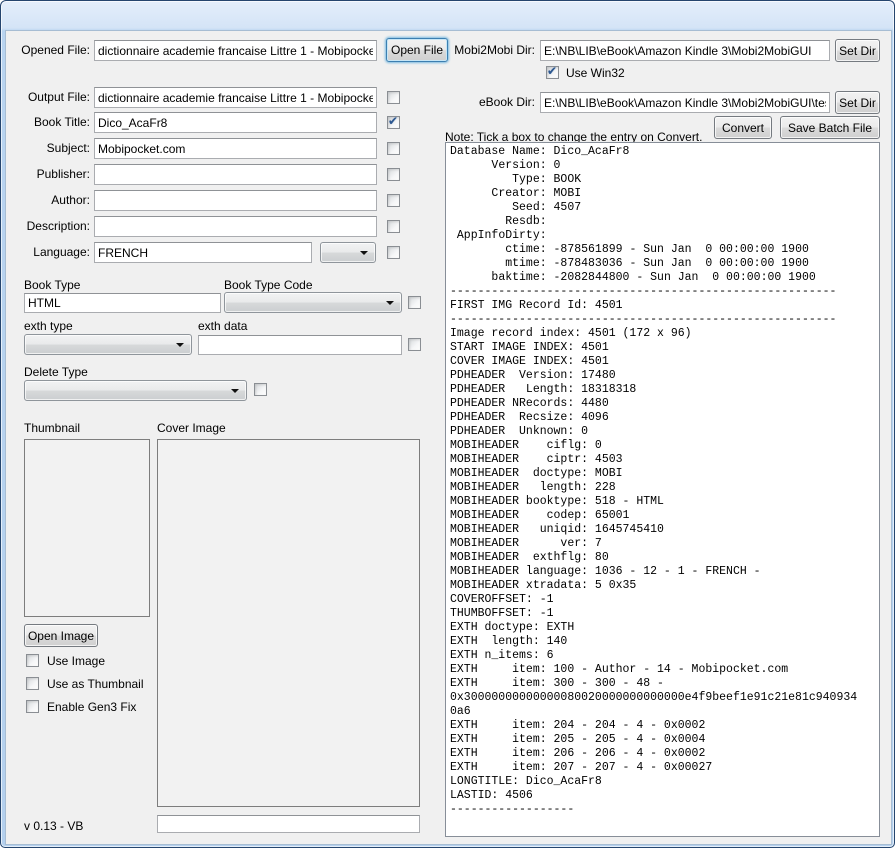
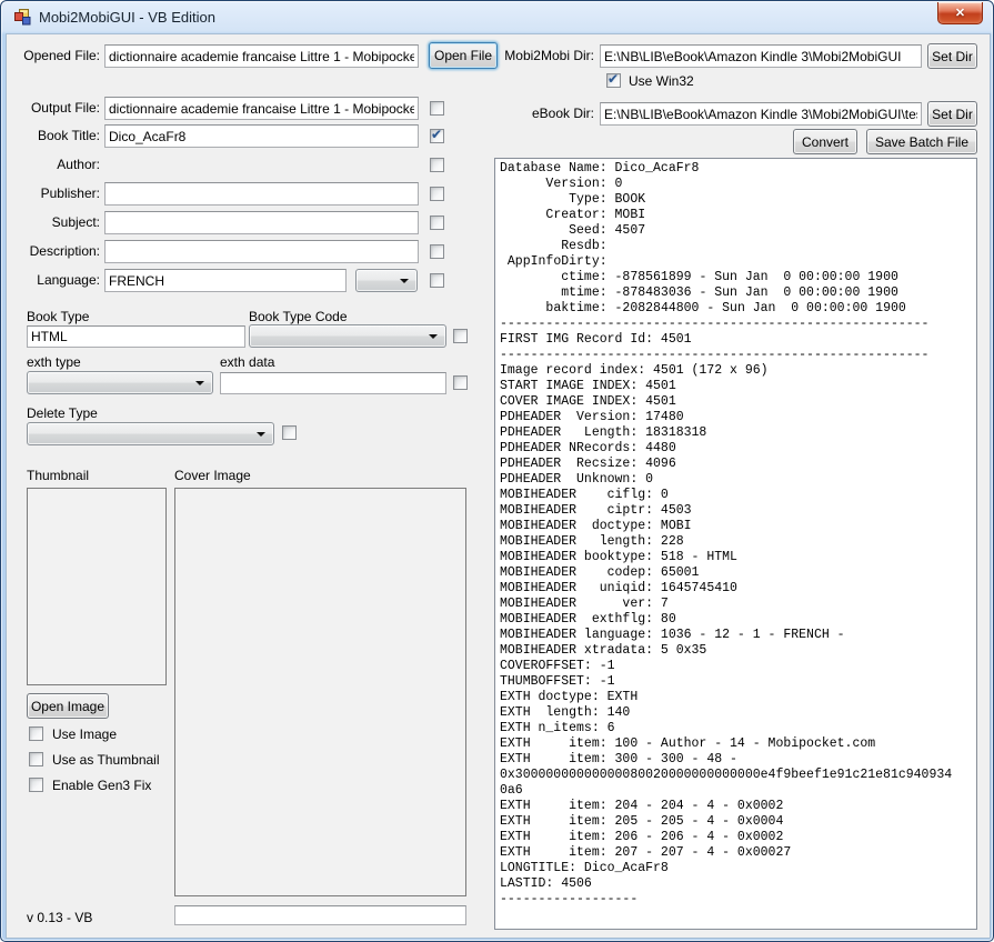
+ Mobi2MobiGUI - VB Edition
+ ✕
  Opened File:
  dictionnaire academie francaise Littre 1 - Mobipocke
  Open File
  Output File:
  dictionnaire academie francaise Littre 1 - Mobipocke
  Book Title:
  Dico_AcaFr8
- Subject:
+ Author:
- Mobipocket.com
  Publisher:
- Author:
+ Subject:
  Description:
  Language:
  FRENCH
  Book Type
  Book Type Code
  HTML
  exth type
  exth data
  Delete Type
  Thumbnail
  Cover Image
  Open Image
  Use Image
  Use as Thumbnail
  Enable Gen3 Fix
  v 0.13 - VB
  Mobi2Mobi Dir:
  E:\NB\LIB\eBook\Amazon Kindle 3\Mobi2MobiGUI
  Set Dir
  Use Win32
  eBook Dir:
  E:\NB\LIB\eBook\Amazon Kindle 3\Mobi2MobiGUI\te
  Set Dir
- Note: Tick a box to change the entry on Convert.
  Convert
  Save Batch File
  Database Name: Dico_AcaFr8
  Version: 0
  Type: BOOK
  Creator: MOBI
  Seed: 4507
  Resdb:
  AppInfoDirty:
  ctime: -878561899 - Sun Jan 0 00:00:00 1900
  mtime: -878483036 - Sun Jan 0 00:00:00 1900
  baktime: -2082844800 - Sun Jan 0 00:00:00 1900
  --------------------------------------------------------
  FIRST IMG Record Id: 4501
  --------------------------------------------------------
  Image record index: 4501 (172 x 96)
  START IMAGE INDEX: 4501
  COVER IMAGE INDEX: 4501
  PDHEADER Version: 17480
  PDHEADER Length: 18318318
  PDHEADER NRecords: 4480
  PDHEADER Recsize: 4096
  PDHEADER Unknown: 0
  MOBIHEADER ciflg: 0
  MOBIHEADER ciptr: 4503
  MOBIHEADER doctype: MOBI
  MOBIHEADER length: 228
  MOBIHEADER booktype: 518 - HTML
  MOBIHEADER codep: 65001
  MOBIHEADER uniqid: 1645745410
  MOBIHEADER ver: 7
  MOBIHEADER exthflg: 80
  MOBIHEADER language: 1036 - 12 - 1 - FRENCH -
  MOBIHEADER xtradata: 5 0x35
  COVEROFFSET: -1
  THUMBOFFSET: -1
  EXTH doctype: EXTH
  EXTH length: 140
  EXTH n_items: 6
  EXTH item: 100 - Author - 14 - Mobipocket.com
  EXTH item: 300 - 300 - 48 -
  0x30000000000000080020000000000000e4f9beef1e91c21e81c940934
  0a6
  EXTH item: 204 - 204 - 4 - 0x0002
  EXTH item: 205 - 205 - 4 - 0x0004
  EXTH item: 206 - 206 - 4 - 0x0002
  EXTH item: 207 - 207 - 4 - 0x00027
  LONGTITLE: Dico_AcaFr8
  LASTID: 4506
  ------------------
